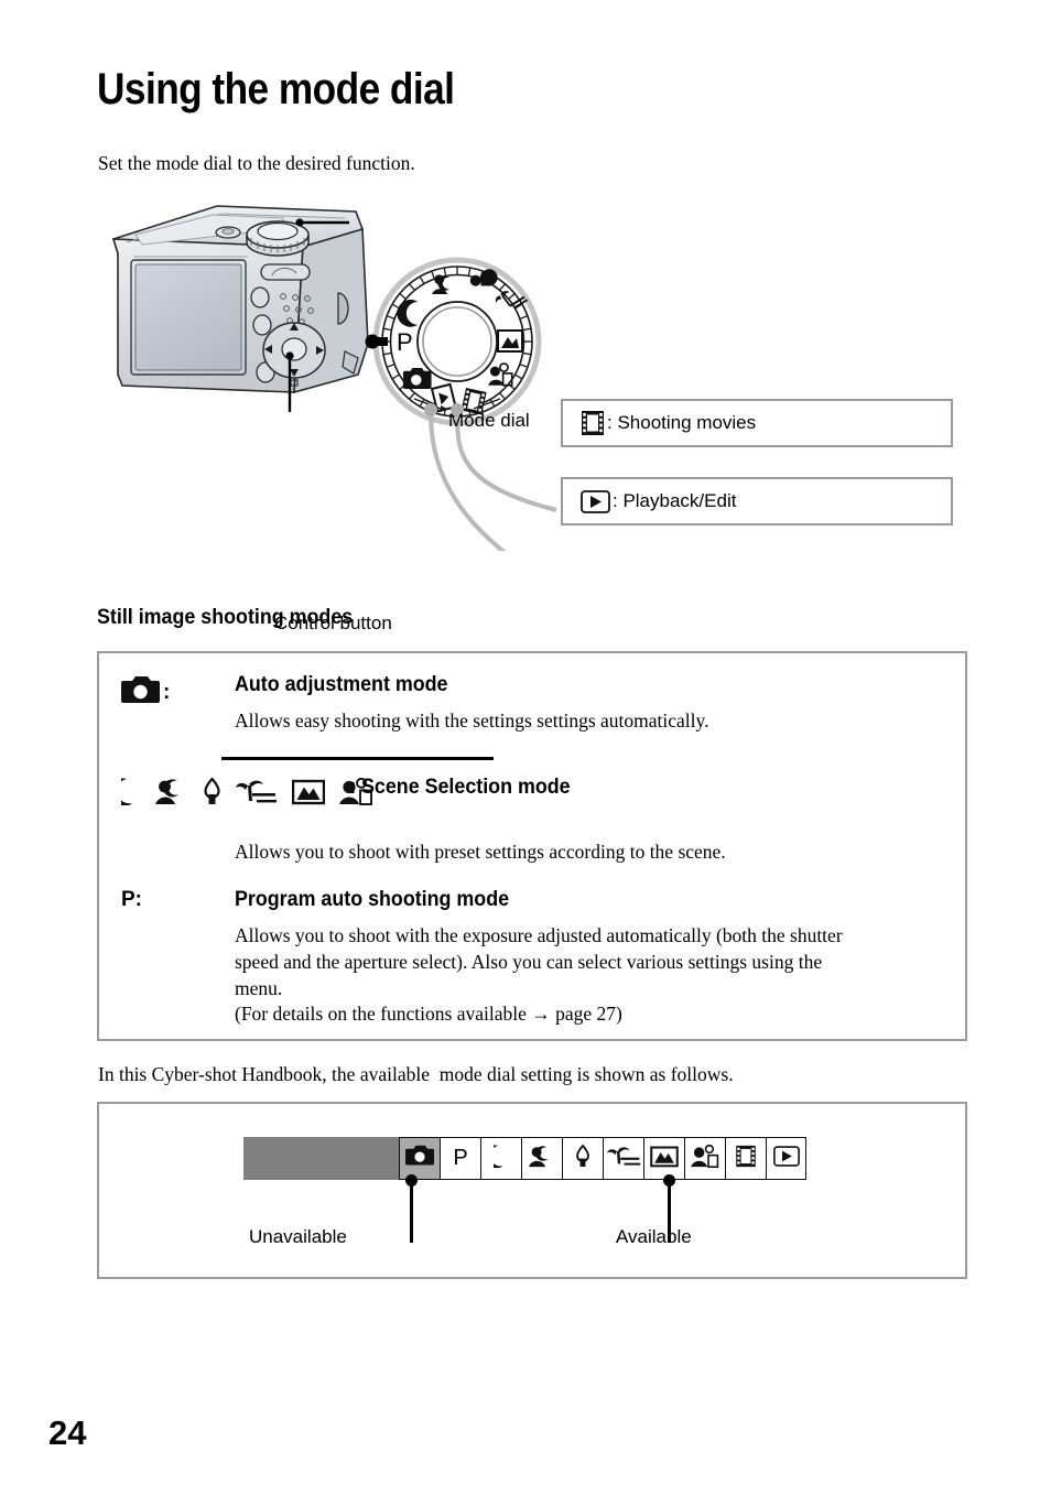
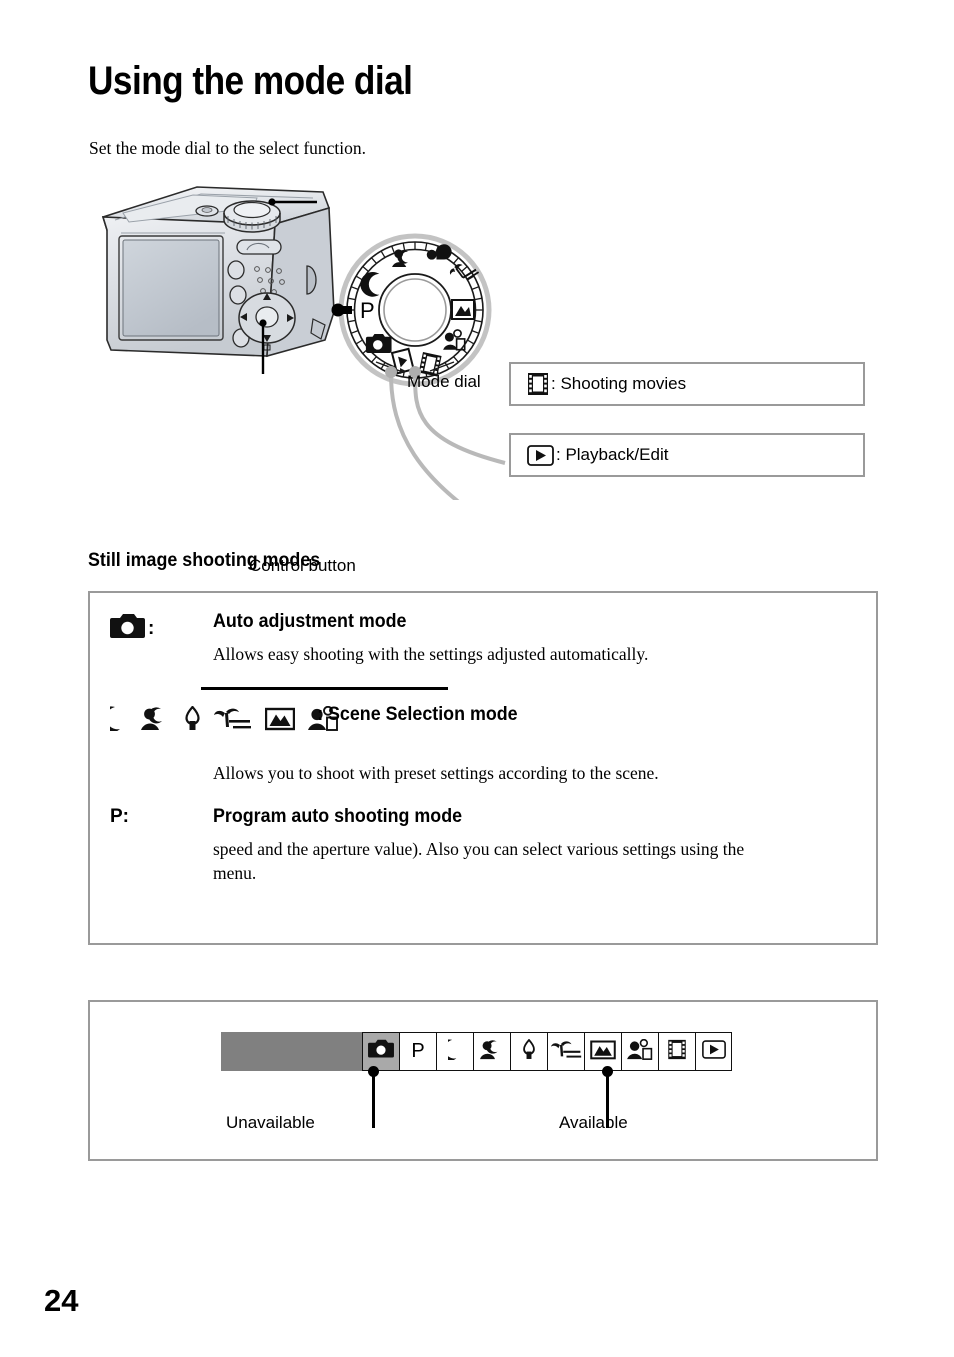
  Using the mode dial
- Set the mode dial to the desired function.
+ Set the mode dial to the select function.
  P
  Mode dial
  Control button
  : Shooting movies
  : Playback/Edit
  Still image shooting modes
  :
  Auto adjustment mode
- Allows easy shooting with the settings settings automatically.
+ Allows easy shooting with the settings adjusted automatically.
  :
  Scene Selection mode
  Allows you to shoot with preset settings according to the scene.
  P:
  Program auto shooting mode
- Allows you to shoot with the exposure adjusted automatically (both the shutter
- speed and the aperture select). Also you can select various settings using the
+ speed and the aperture value). Also you can select various settings using the
  menu.
- (For details on the functions available → page 27)
- In this Cyber-shot Handbook, the available mode dial setting is shown as follows.
  P
  Unavailable
  Available
  24
